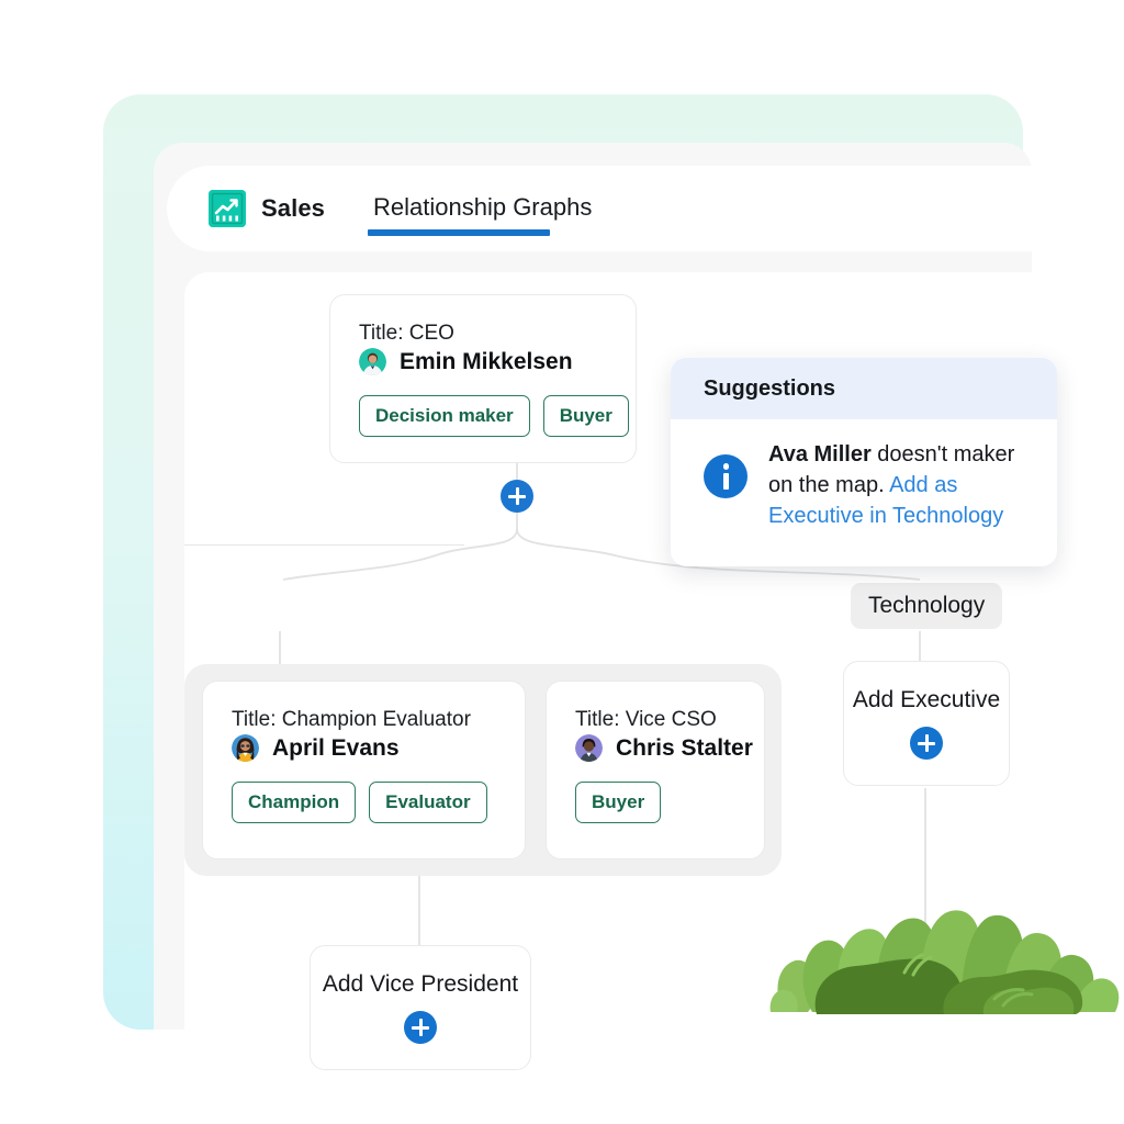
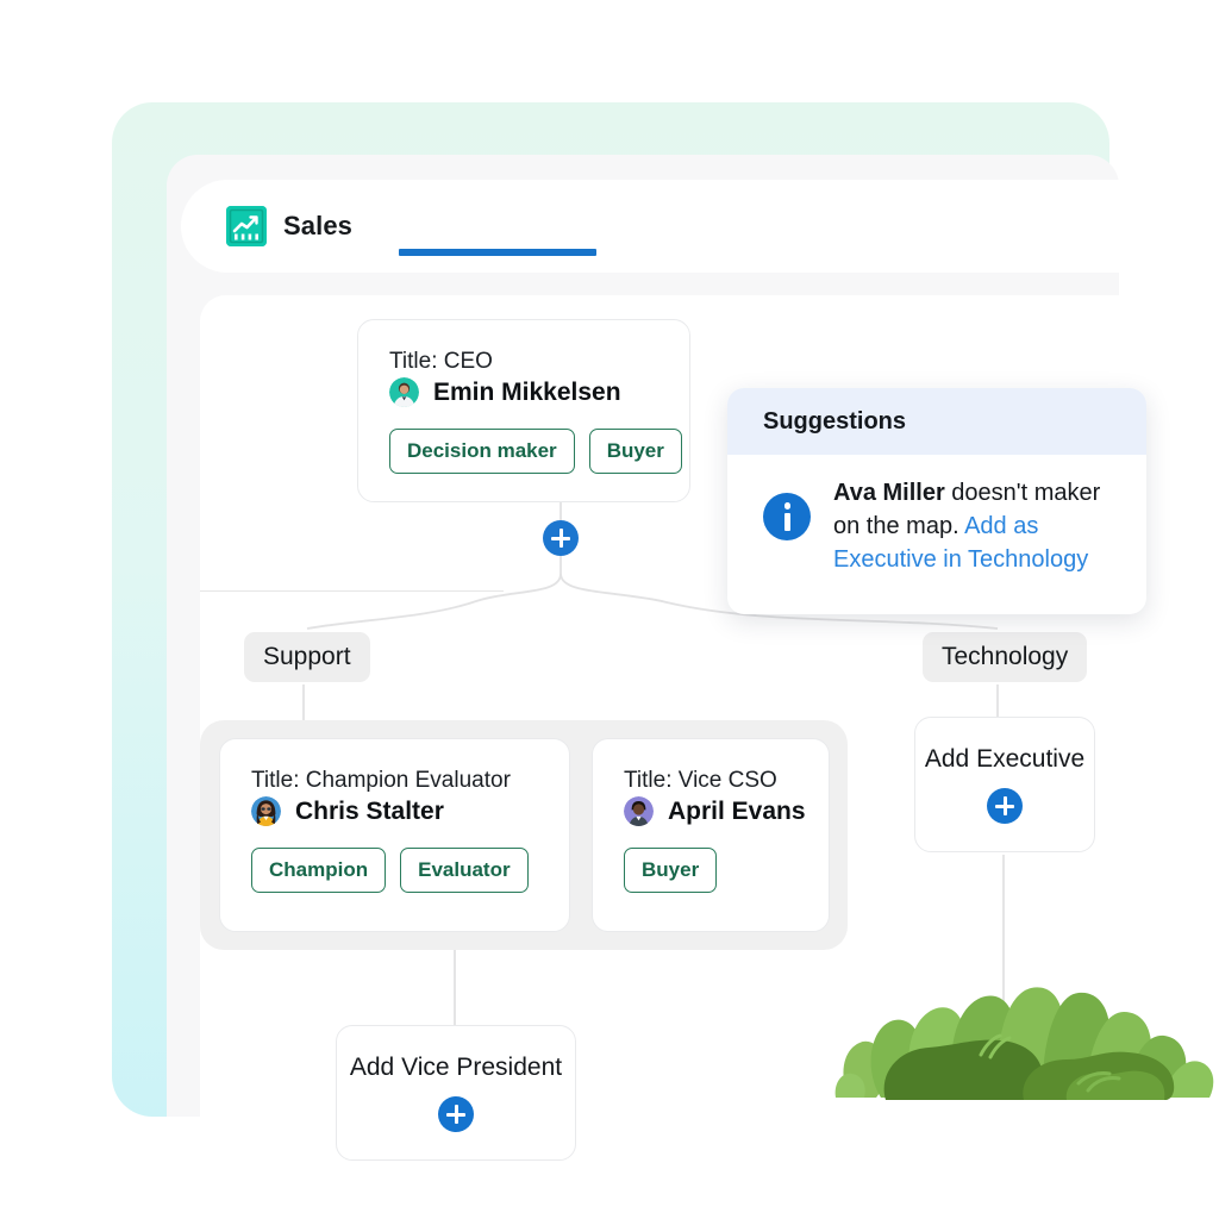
  Sales
- Relationship Graphs
  Title: CEO
  Emin Mikkelsen
  Decision maker
  Buyer
+ Support
  Technology
  Title: Champion Evaluator
- April Evans
+ Chris Stalter
  Champion
  Evaluator
  Title: Vice CSO
- Chris Stalter
+ April Evans
  Buyer
  Add Executive
  Add Vice President
  Suggestions
  Ava Miller doesn't maker on the map. Add as Executive in Technology
